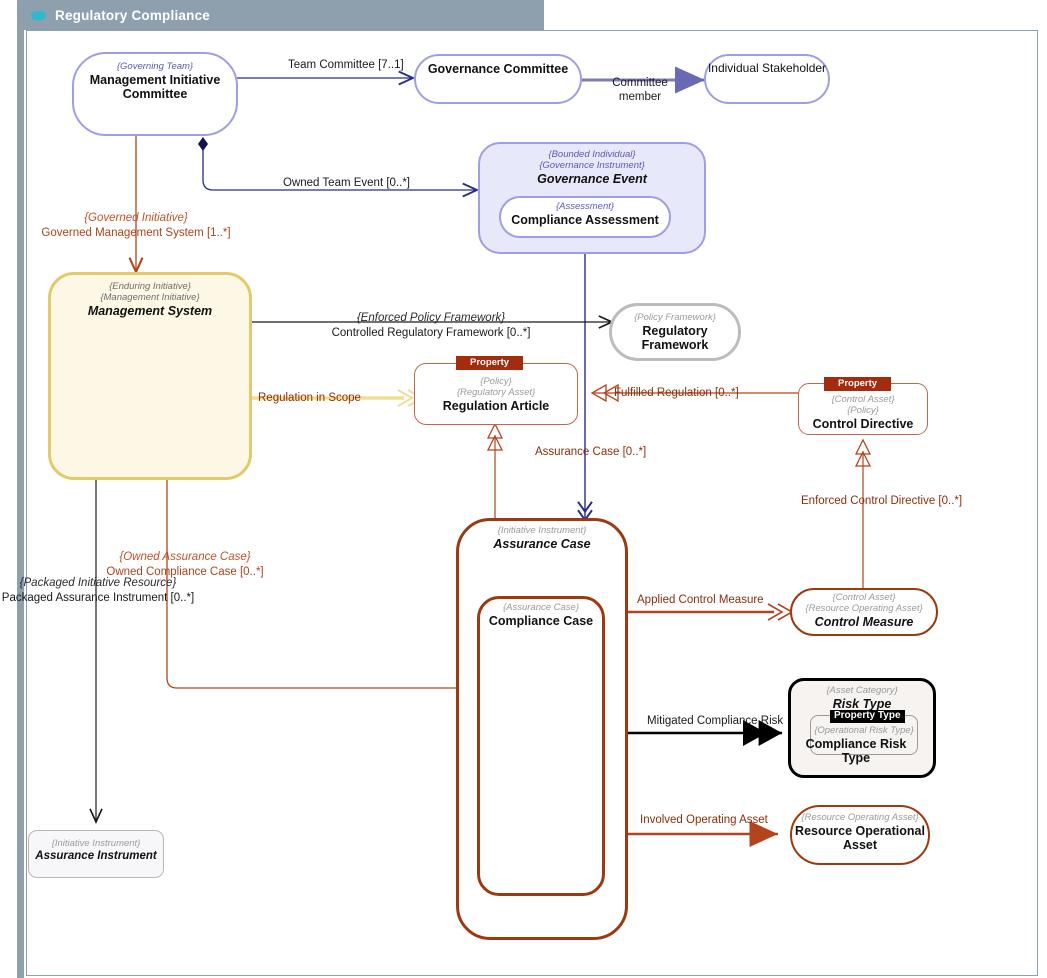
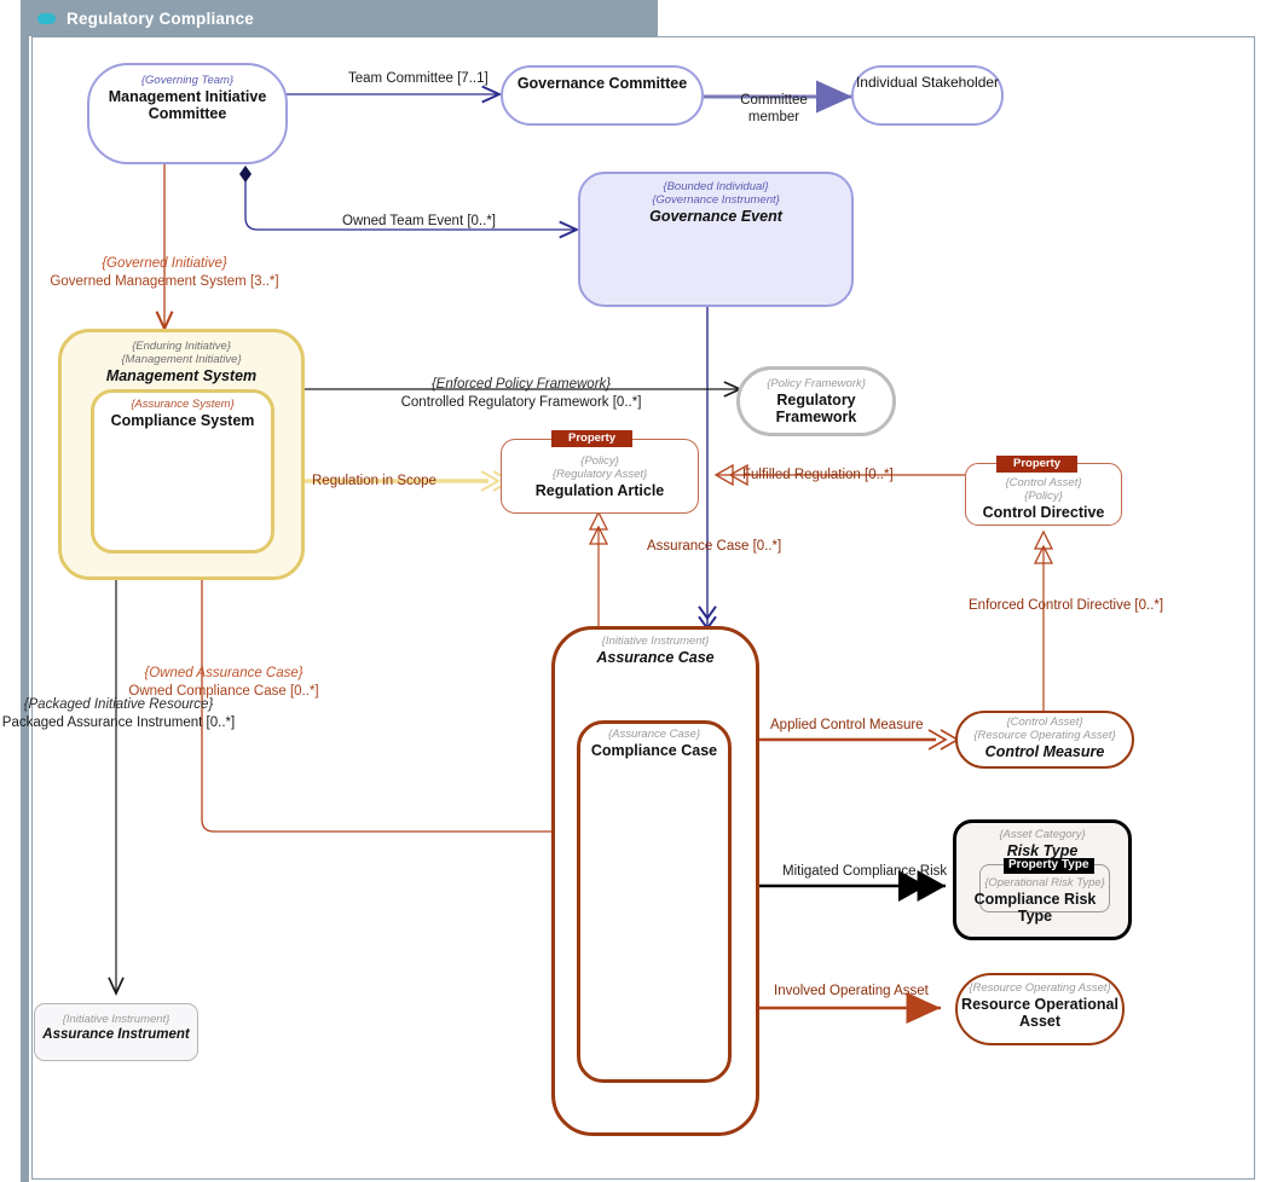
  Regulatory Compliance
  {Governing Team}
  Management Initiative
  Committee
  Governance Committee
  Individual Stakeholder
  {Bounded Individual}
  {Governance Instrument}
  Governance Event
- {Assessment}
- Compliance Assessment
  {Enduring Initiative}
  {Management Initiative}
  Management System
+ {Assurance System}
+ Compliance System
  {Policy Framework}
  Regulatory Framework
  Property
  {Policy}
  {Regulatory Asset}
  Regulation Article
  Property
  {Control Asset}
  {Policy}
  Control Directive
  {Initiative Instrument}
  Assurance Case
  {Assurance Case}
  Compliance Case
  {Control Asset}
  {Resource Operating Asset}
  Control Measure
  {Asset Category}
  Risk Type
  Property Type
  {Operational Risk Type}
  Compliance Risk
  Type
  {Resource Operating Asset}
  Resource Operational
  Asset
  {Initiative Instrument}
  Assurance Instrument
  Team Committee [7..1]
  Committee
  member
  Owned Team Event [0..*]
  {Governed Initiative}
- Governed Management System [1..*]
+ Governed Management System [3..*]
  {Enforced Policy Framework}
  Controlled Regulatory Framework [0..*]
  Regulation in Scope
  Fulfilled Regulation [0..*]
  Assurance Case [0..*]
  Enforced Control Directive [0..*]
  {Owned Assurance Case}
  Owned Compliance Case [0..*]
  {Packaged Initiative Resource}
  Packaged Assurance Instrument [0..*]
  Applied Control Measure
  Mitigated Compliance Risk
  Involved Operating Asset
